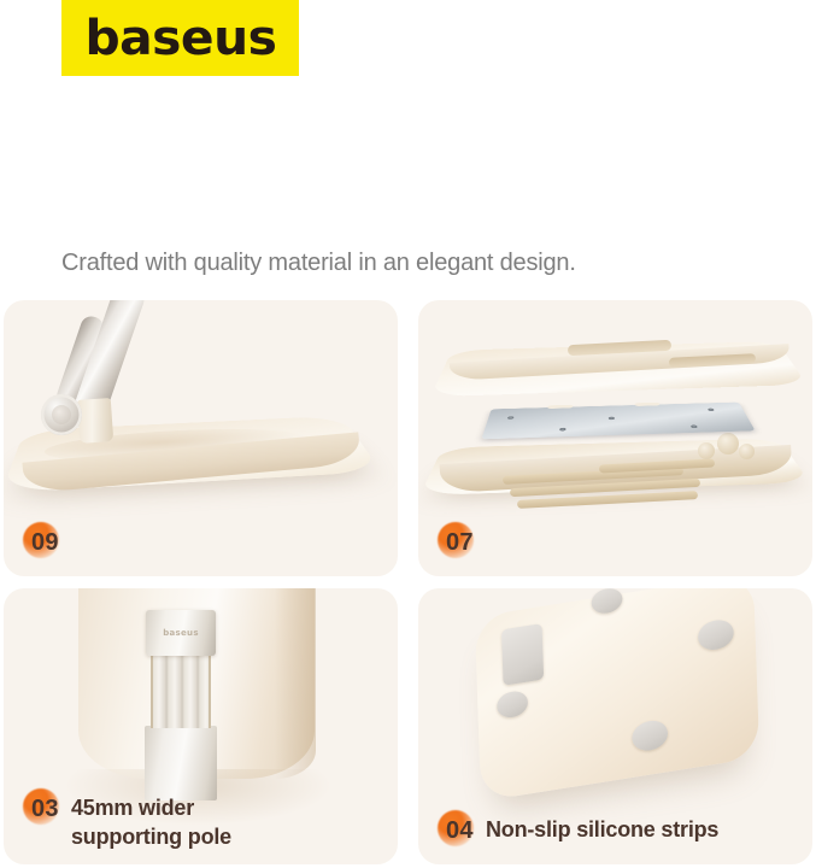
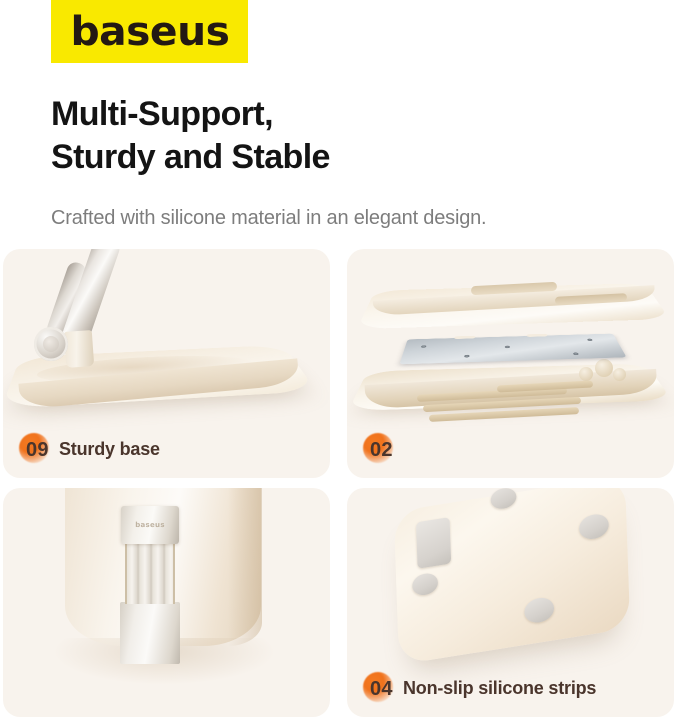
  baseus
+ Multi-Support,
+ Sturdy and Stable
- Crafted with quality material in an elegant design.
+ Crafted with silicone material in an elegant design.
  09
+ Sturdy base
- 07
+ 02
  baseus
- 03
- 45mm wider
- supporting pole
  04
  Non-slip silicone strips
